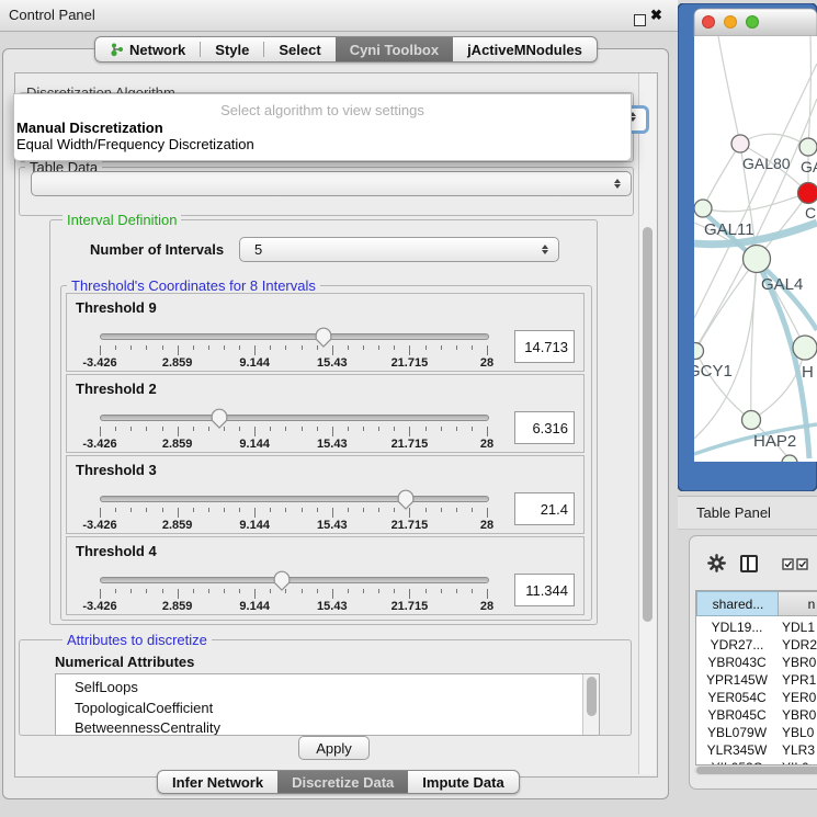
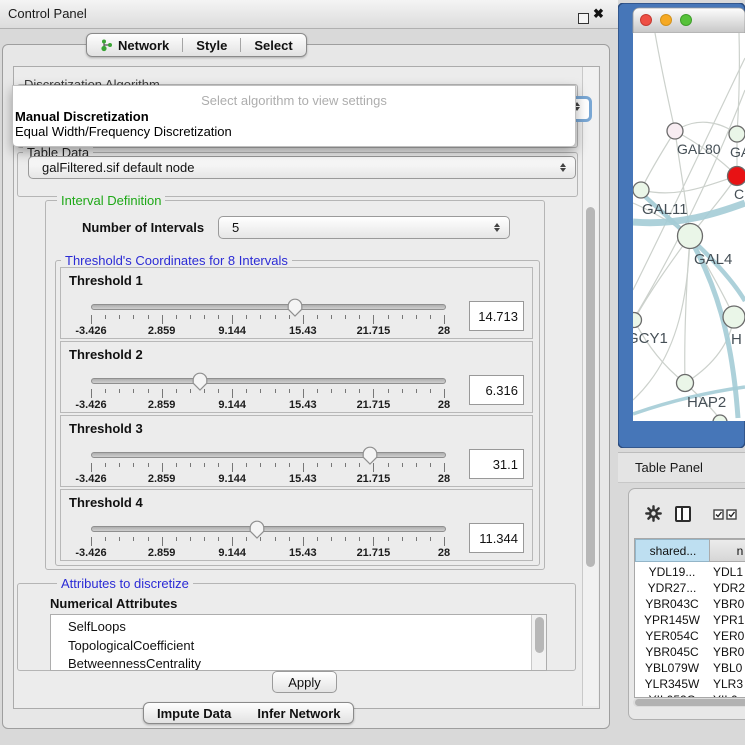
  Control Panel
  ✖
  Network
  Style
  Select
- Cyni Toolbox
- jActiveMNodules
  Select algorithm to view settings
  Manual Discretization
  Equal Width/Frequency Discretization
  Table Data
+ galFiltered.sif default node
  Interval Definition
  Number of Intervals
  5
  Threshold's Coordinates for 8 Intervals
- Threshold 9
+ Threshold 1
  -3.426
  2.859
  9.144
  15.43
  21.715
  28
  14.713
  Threshold 2
  -3.426
  2.859
  9.144
  15.43
  21.715
  28
  6.316
  Threshold 3
  -3.426
  2.859
  9.144
  15.43
  21.715
  28
- 21.4
+ 31.1
  Threshold 4
  -3.426
  2.859
  9.144
  15.43
  21.715
  28
  11.344
  Attributes to discretize
  Numerical Attributes
  SelfLoops
  TopologicalCoefficient
  BetweennessCentrality
  Apply
- Infer Network
+ Impute Data
- Discretize Data
- Impute Data
+ Infer Network
  GAL80
  C
  GAL11
  GAL4
  CY1
  H
  HAP2
  Table Panel
  shared...
  n
  YDL19...
  YDL1
  YDR27...
  YDR2
  YBR043C
  YBR0
  YPR145W
  YPR1
  YER054C
  YER0
  YBR045C
  YBR0
  YBL079W
  YBL0
  YLR345W
  YLR3
